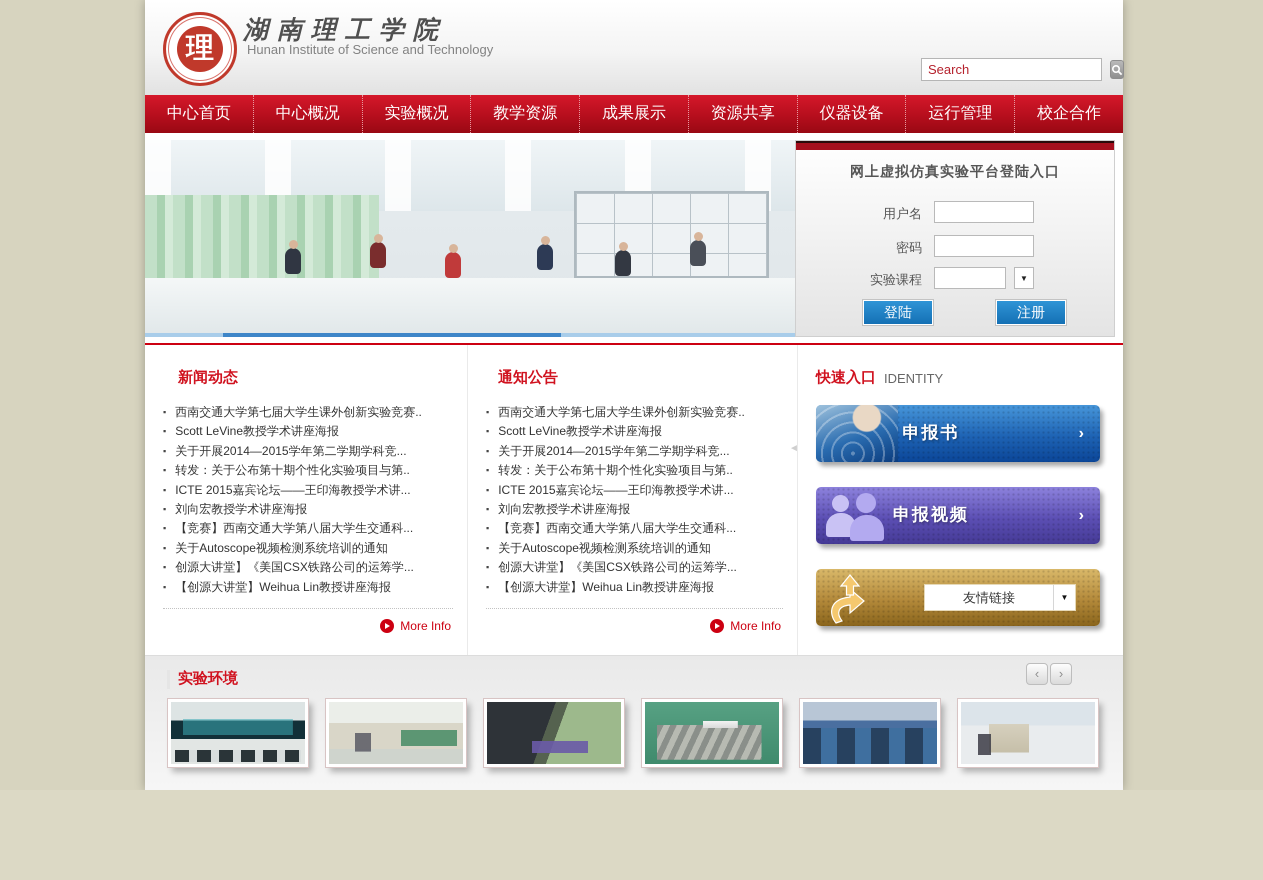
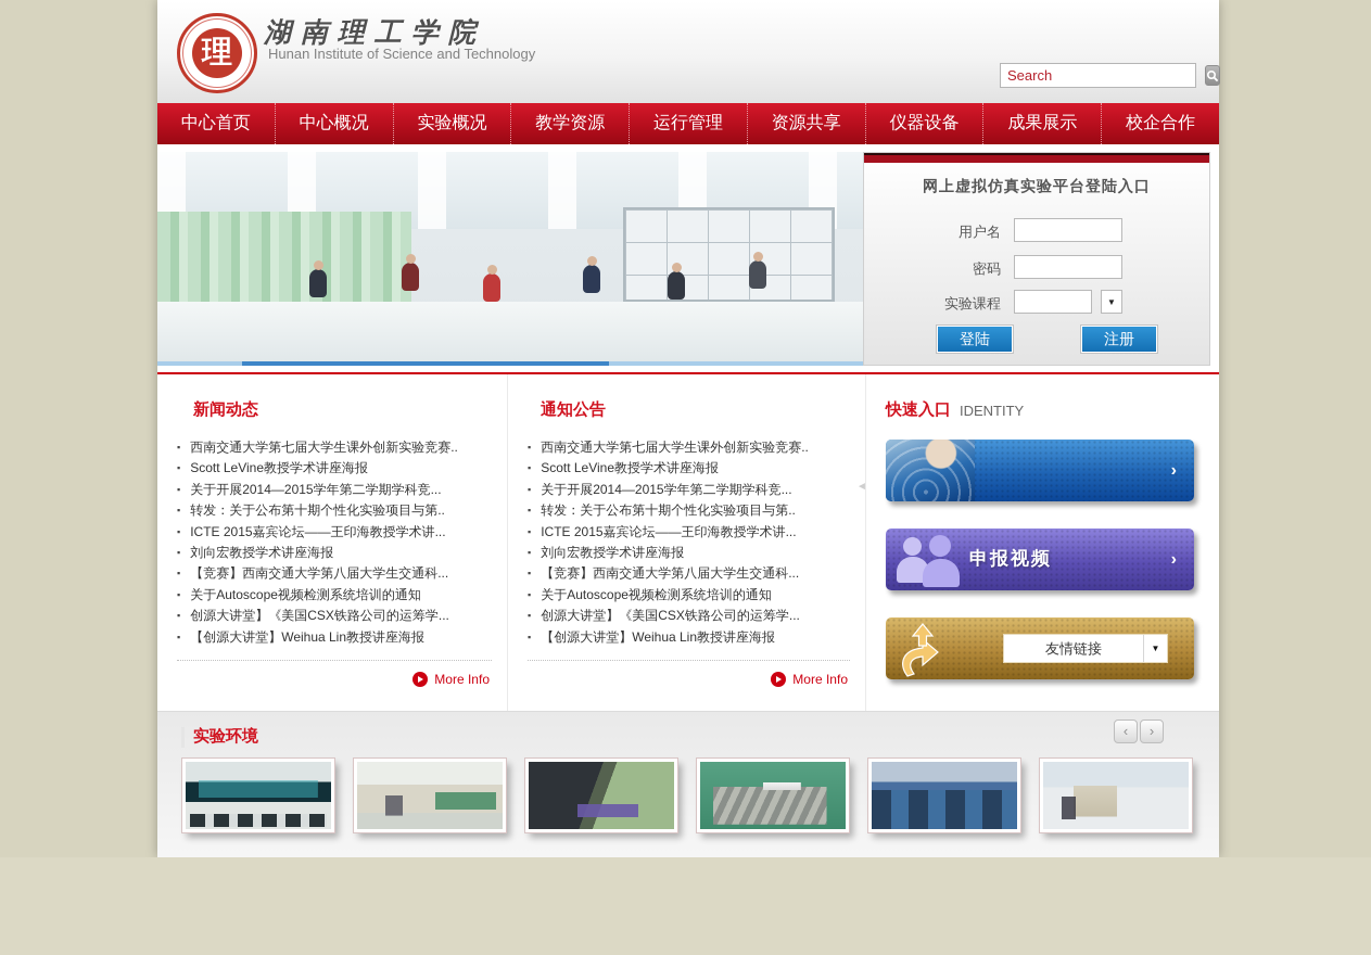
  理
  湖南理工学院
  Hunan Institute of Science and Technology
  Search
  中心首页
  中心概况
  实验概况
  教学资源
- 成果展示
+ 运行管理
  资源共享
  仪器设备
- 运行管理
+ 成果展示
  校企合作
  网上虚拟仿真实验平台登陆入口
  用户名
  密码
  实验课程
  登陆
  注册
  新闻动态
  西南交通大学第七届大学生课外创新实验竞赛..
  Scott LeVine教授学术讲座海报
  关于开展2014—2015学年第二学期学科竞...
  转发：关于公布第十期个性化实验项目与第..
  ICTE 2015嘉宾论坛——王印海教授学术讲...
  刘向宏教授学术讲座海报
  【竞赛】西南交通大学第八届大学生交通科...
  关于Autoscope视频检测系统培训的通知
  创源大讲堂】《美国CSX铁路公司的运筹学...
  【创源大讲堂】Weihua Lin教授讲座海报
  More Info
  通知公告
  西南交通大学第七届大学生课外创新实验竞赛..
  Scott LeVine教授学术讲座海报
  关于开展2014—2015学年第二学期学科竞...
  转发：关于公布第十期个性化实验项目与第..
  ICTE 2015嘉宾论坛——王印海教授学术讲...
  刘向宏教授学术讲座海报
  【竞赛】西南交通大学第八届大学生交通科...
  关于Autoscope视频检测系统培训的通知
  创源大讲堂】《美国CSX铁路公司的运筹学...
  【创源大讲堂】Weihua Lin教授讲座海报
  More Info
  ◄
  快速入口
  IDENTITY
- 申报书
  ›
  申报视频
  ›
  友情链接
  实验环境
  ‹
  ›
